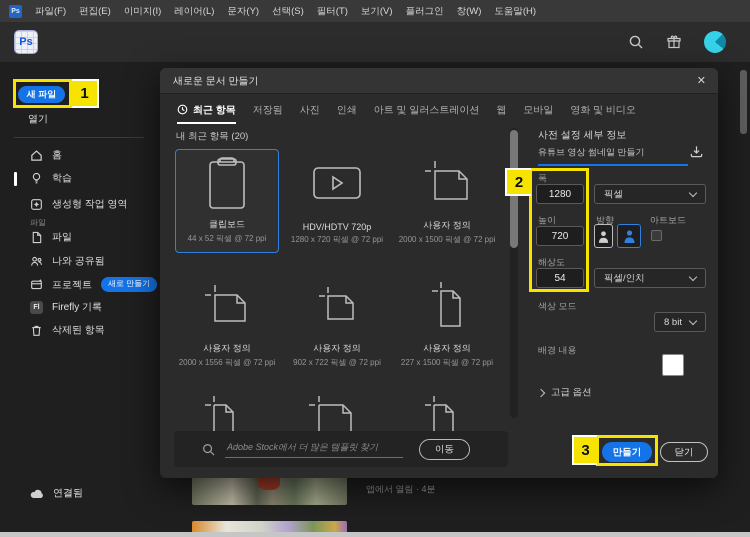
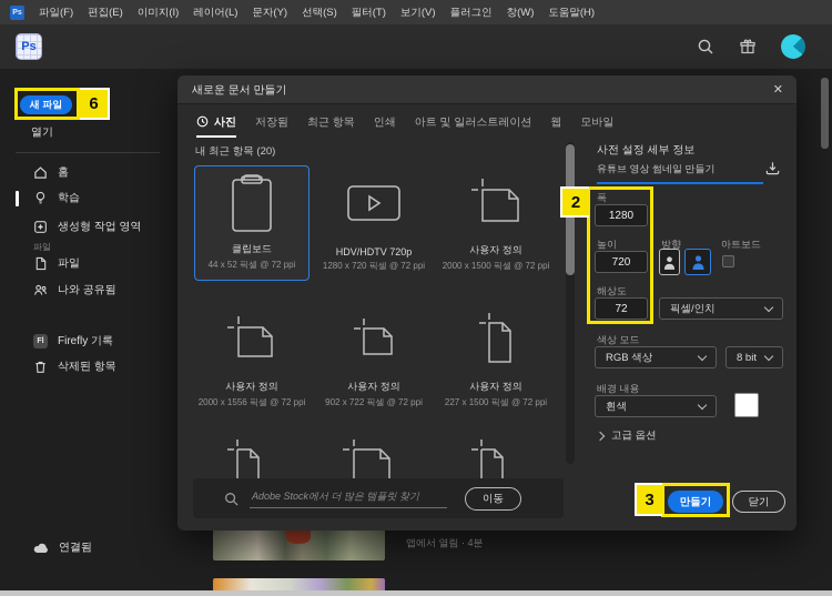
  파일(F)
  편집(E)
  이미지(I)
  레이어(L)
  문자(Y)
  선택(S)
  필터(T)
  보기(V)
  플러그인
  창(W)
  도움말(H)
  Ps
  새 파일
  열기
  홈
  학습
  생성형 작업 영역
  파일
  파일
  나와 공유됨
- 프로젝트
- 새로 만들기
  Firefly 기록
  삭제된 항목
  연결됨
  앱에서 열림 · 4분
- 1
+ 6
  새로운 문서 만들기
  ✕
- 최근 항목
+ 사진
  저장됨
- 사진
+ 최근 항목
  인쇄
  아트 및 일러스트레이션
  웹
  모바일
- 영화 및 비디오
  내 최근 항목 (20)
  클립보드
  44 x 52 픽셀 @ 72 ppi
  HDV/HDTV 720p
  1280 x 720 픽셀 @ 72 ppi
  사용자 정의
  2000 x 1500 픽셀 @ 72 ppi
  사용자 정의
  2000 x 1556 픽셀 @ 72 ppi
  사용자 정의
  902 x 722 픽셀 @ 72 ppi
  사용자 정의
  227 x 1500 픽셀 @ 72 ppi
  Adobe Stock에서 더 많은 템플릿 찾기
  이동
  사전 설정 세부 정보
  유튜브 영상 썸네일 만들기
  폭
  1280
- 픽셀
  높이
  방향
  아트보드
  720
  해상도
- 54
+ 72
  픽셀/인치
  색상 모드
+ RGB 색상
  8 bit
  배경 내용
+ 흰색
  고급 옵션
  만들기
  닫기
  2
  3
